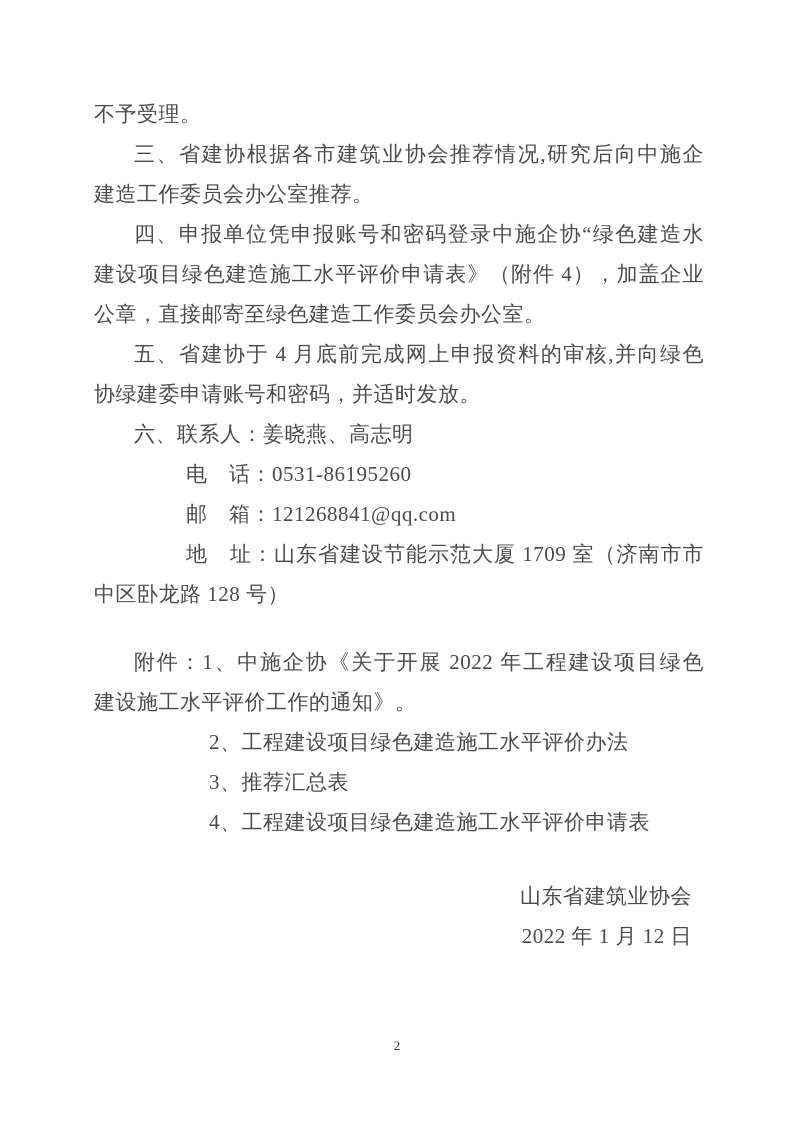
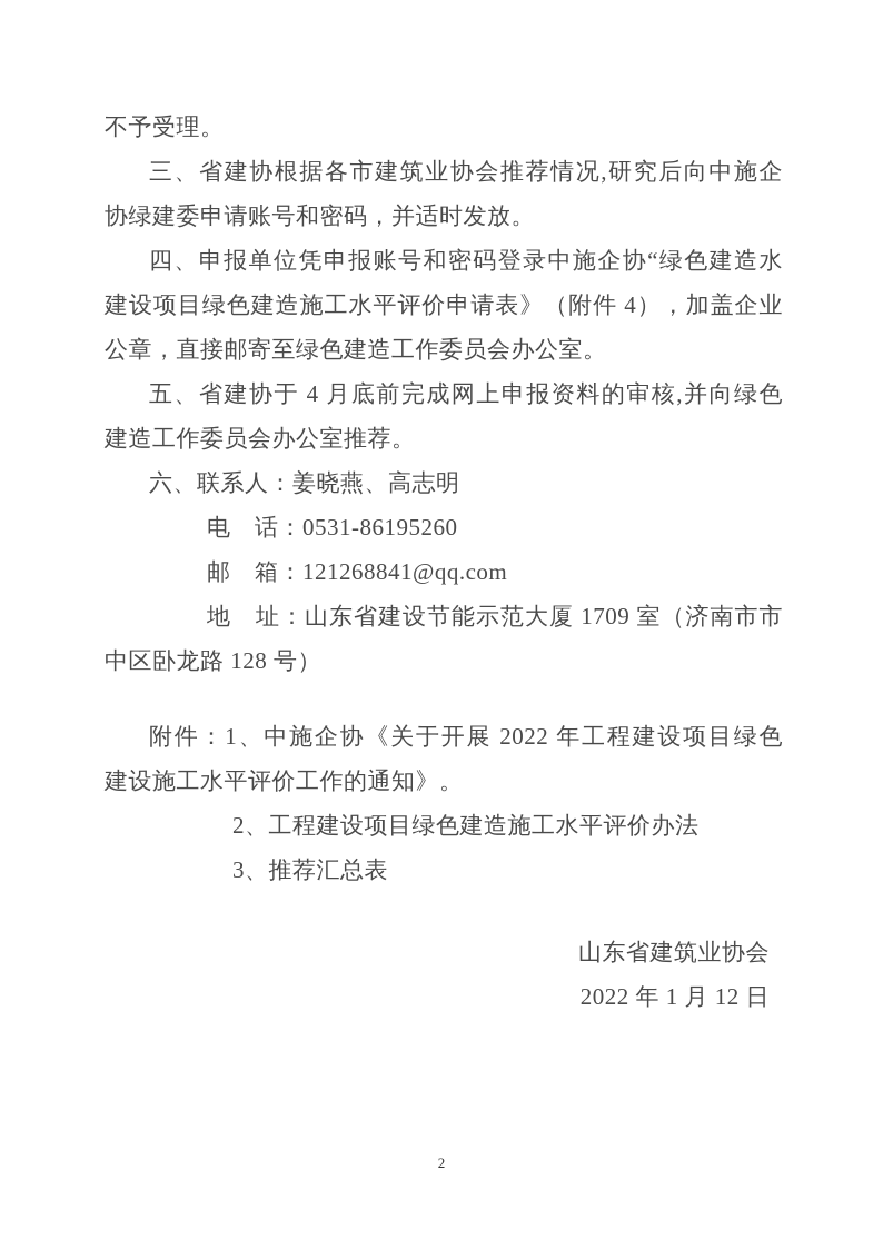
  不予受理。
  三、省建协根据各市建筑业协会推荐情况,研究后向中施企
- 建造工作委员会办公室推荐。
+ 协绿建委申请账号和密码，并适时发放。
  四、申报单位凭申报账号和密码登录中施企协“绿色建造水
  建设项目绿色建造施工水平评价申请表》（附件 4），加盖企业
  公章，直接邮寄至绿色建造工作委员会办公室。
  五、省建协于 4 月底前完成网上申报资料的审核,并向绿色
- 协绿建委申请账号和密码，并适时发放。
+ 建造工作委员会办公室推荐。
  六、联系人：姜晓燕、高志明
  电 话：0531-86195260
  邮 箱：121268841@qq.com
  地 址：山东省建设节能示范大厦 1709 室（济南市市
  中区卧龙路 128 号）
  附件：1、中施企协《关于开展 2022 年工程建设项目绿色
  建设施工水平评价工作的通知》。
  2、工程建设项目绿色建造施工水平评价办法
  3、推荐汇总表
- 4、工程建设项目绿色建造施工水平评价申请表
  山东省建筑业协会
  2022 年 1 月 12 日
  2
